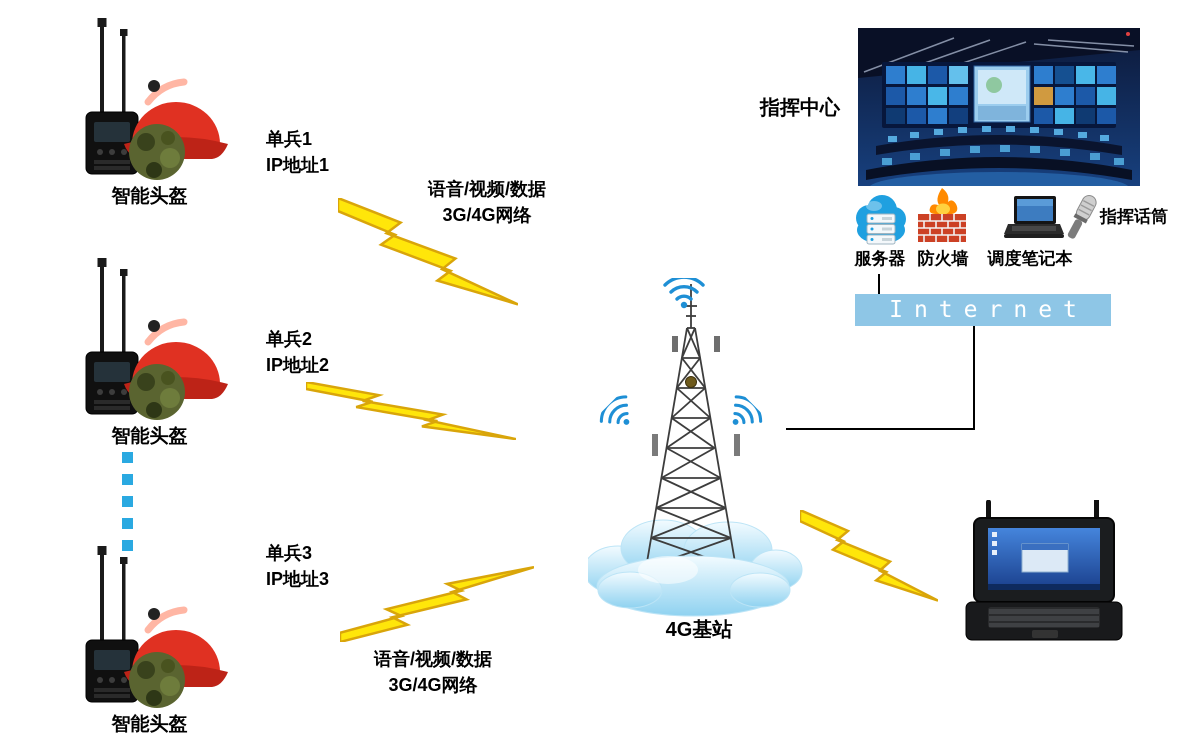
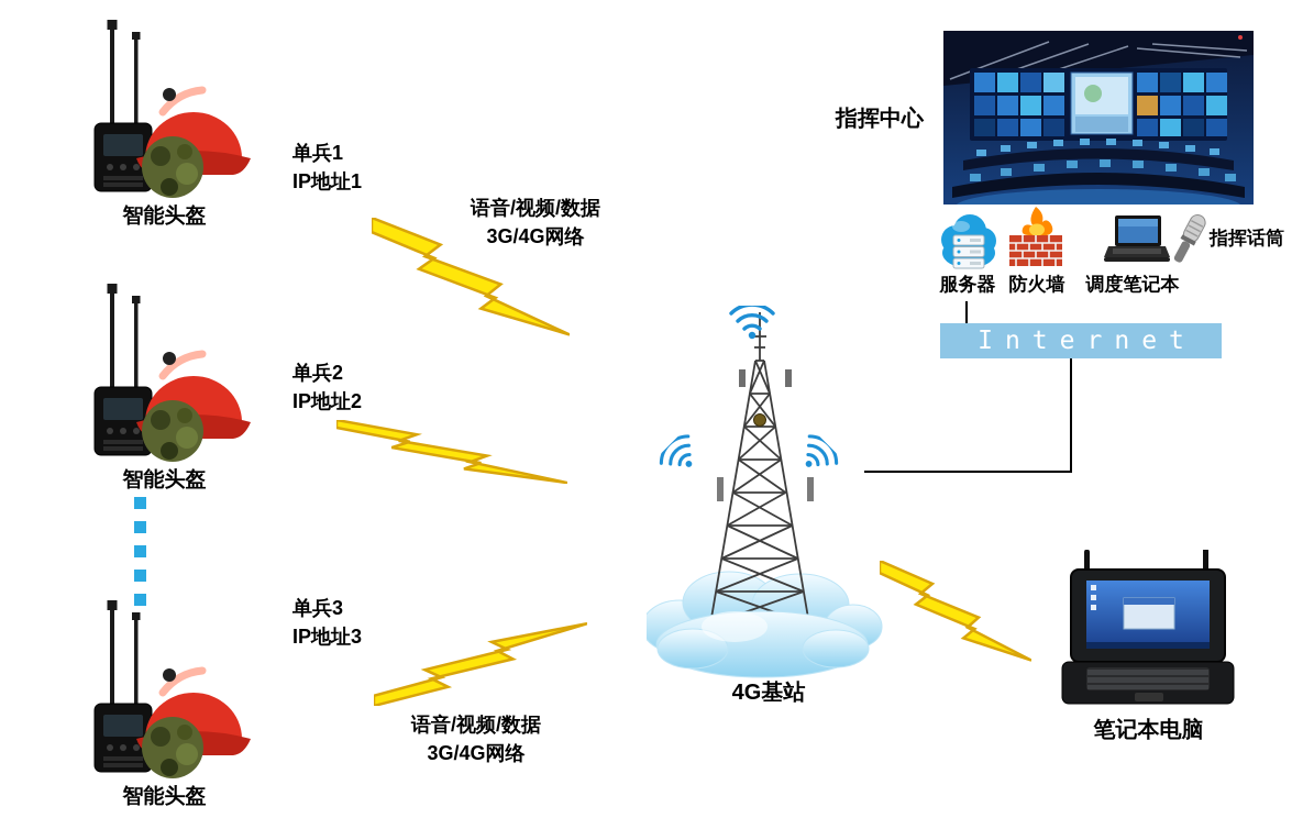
  智能头盔
  智能头盔
  智能头盔
  单兵1
  IP地址1
  单兵2
  IP地址2
  单兵3
  IP地址3
  语音/视频/数据
  3G/4G网络
  语音/视频/数据
  3G/4G网络
  4G基站
  指挥中心
  服务器
  防火墙
  调度笔记本
  指挥话筒
  Internet
+ 笔记本电脑
